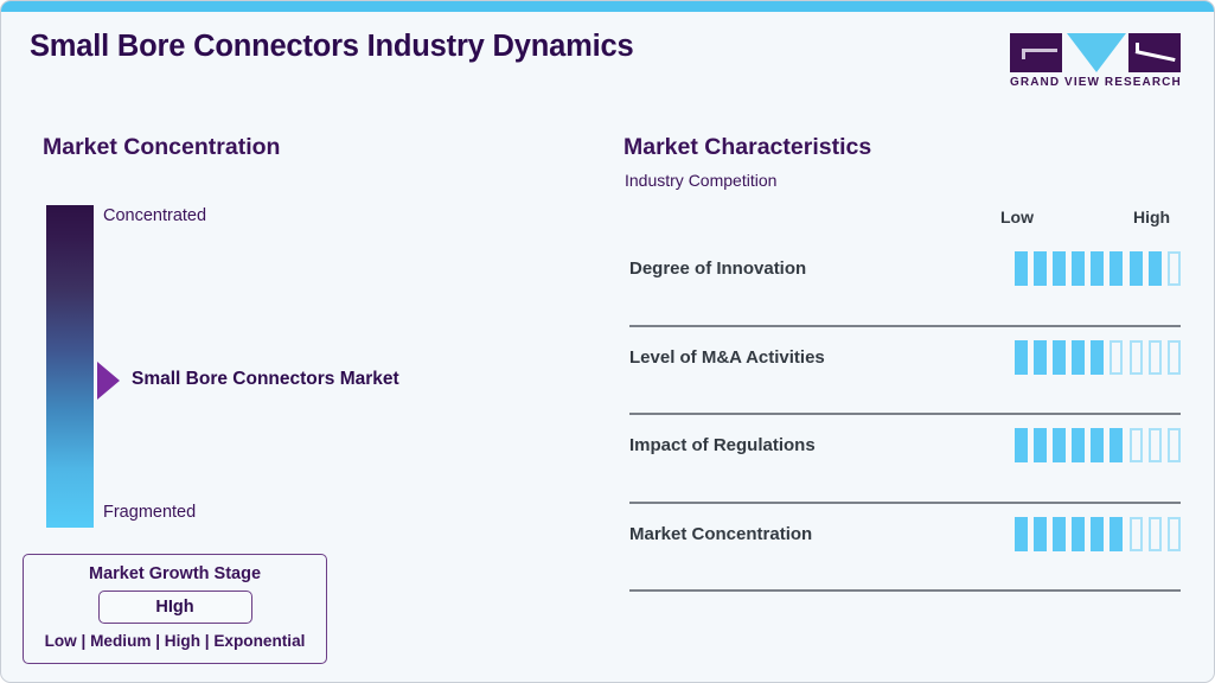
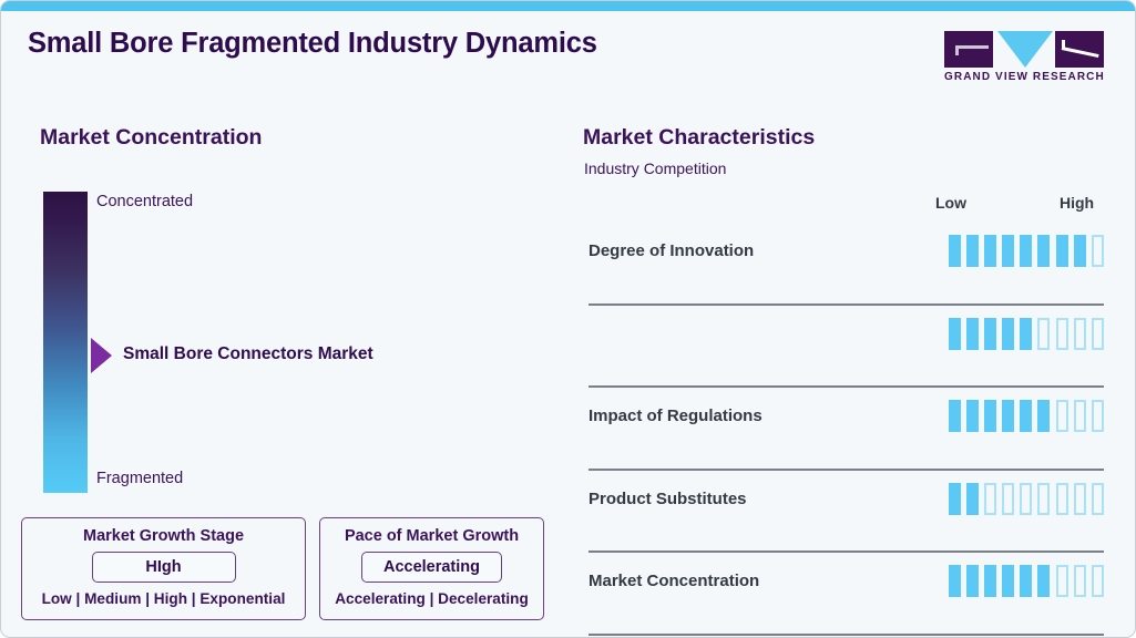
- Small Bore Connectors Industry Dynamics
+ Small Bore Fragmented Industry Dynamics
  GRAND VIEW RESEARCH
  Market Concentration
  Concentrated
  Fragmented
  Small Bore Connectors Market
  Market Growth Stage
  HIgh
  Low | Medium | High | Exponential
+ Pace of Market Growth
+ Accelerating
+ Accelerating | Decelerating
  Market Characteristics
  Industry Competition
  Low
  High
  Degree of Innovation
- Level of M&A Activities
  Impact of Regulations
+ Product Substitutes
  Market Concentration
